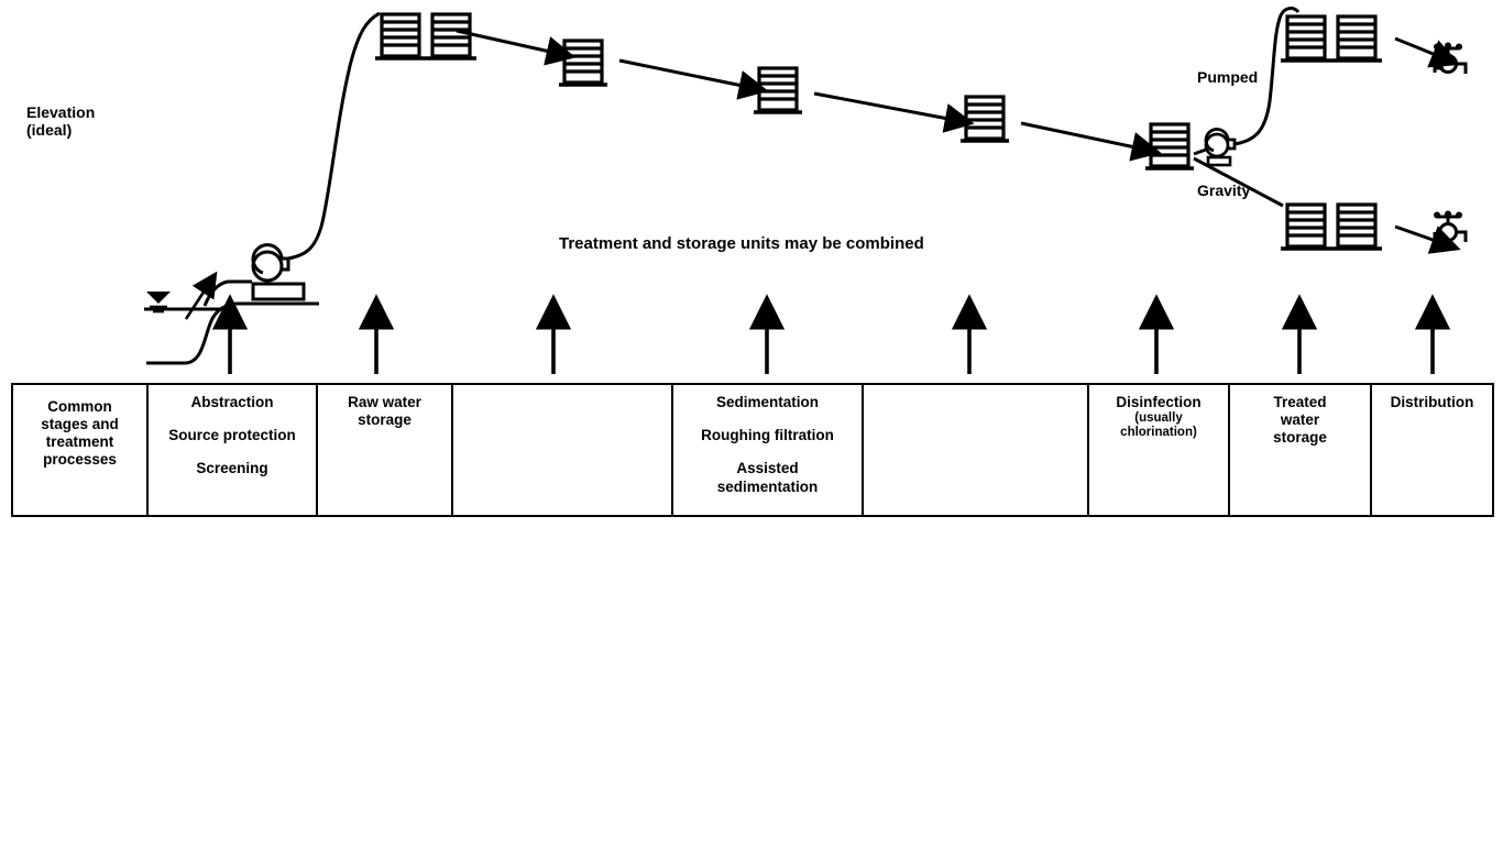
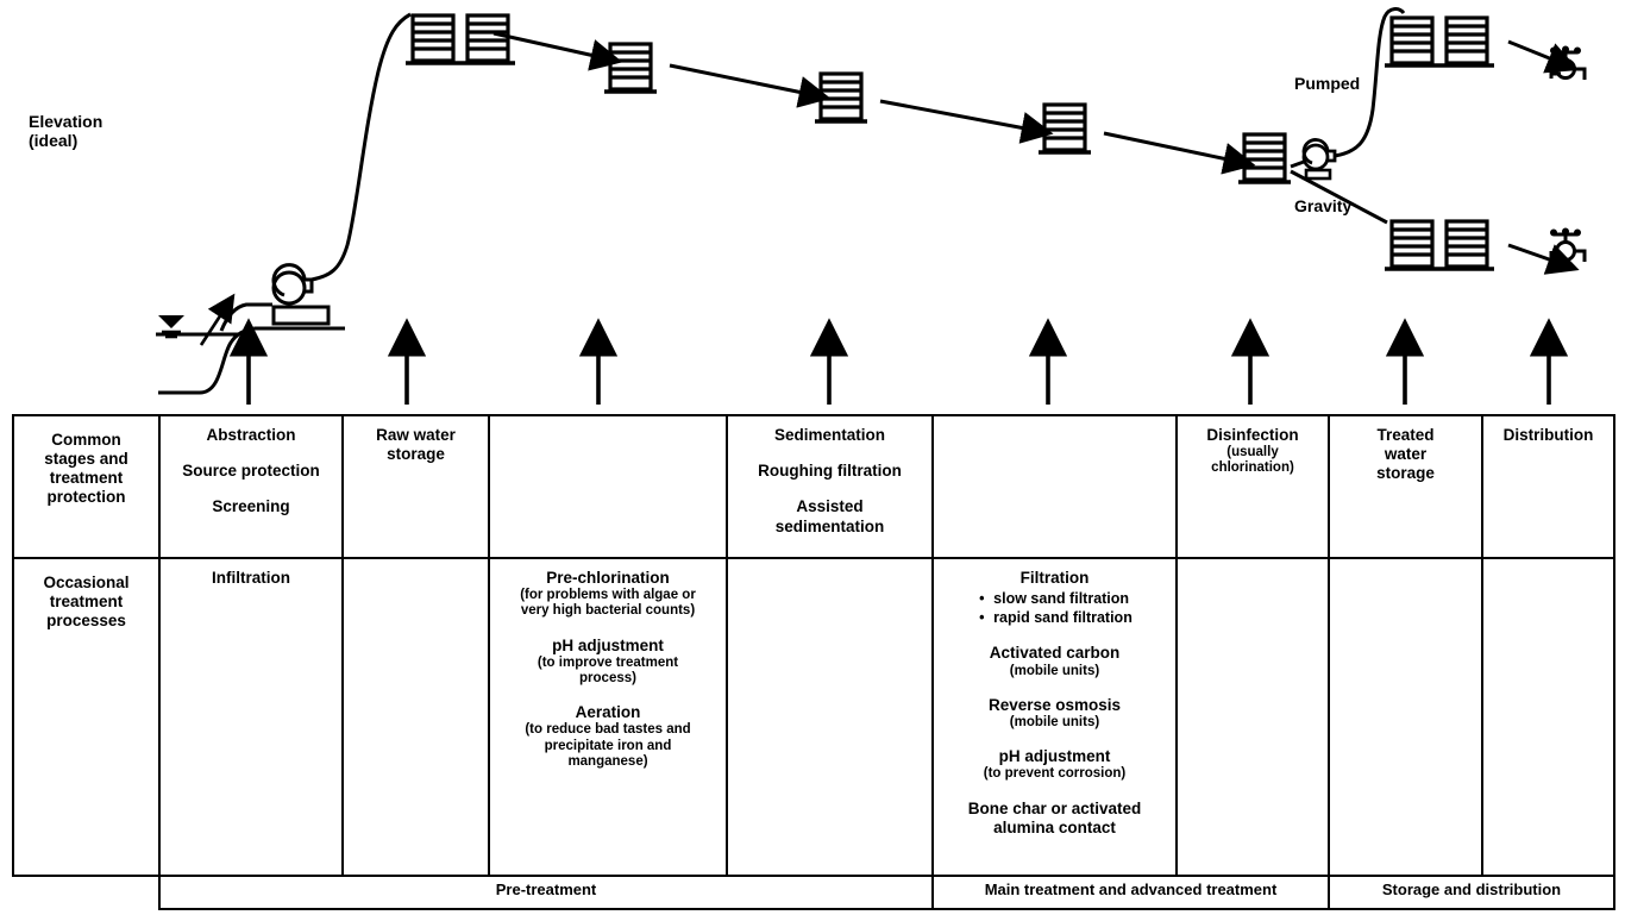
  Elevation
  (ideal)
- Treatment and storage units may be combined
  Pumped
  Gravity
- Common stages and treatment processes	AbstractionSource protectionScreening	Raw water storage		SedimentationRoughing filtrationAssisted sedimentation		Disinfection(usually chlorination)	Treated water storage	Distribution
+ Common stages and treatment protection	AbstractionSource protectionScreening	Raw water storage		SedimentationRoughing filtrationAssisted sedimentation		Disinfection(usually chlorination)	Treated water storage	Distribution
+ Occasional treatment processes	Infiltration		Pre-chlorination(for problems with algae or very high bacterial counts)pH adjustment(to improve treatment process)Aeration(to reduce bad tastes and precipitate iron and manganese)		Filtrationslow sand filtrationrapid sand filtrationActivated carbon(mobile units)Reverse osmosis(mobile units)pH adjustment(to prevent corrosion)Bone char or activated alumina contact
+ 	Pre-treatment	Main treatment and advanced treatment	Storage and distribution
